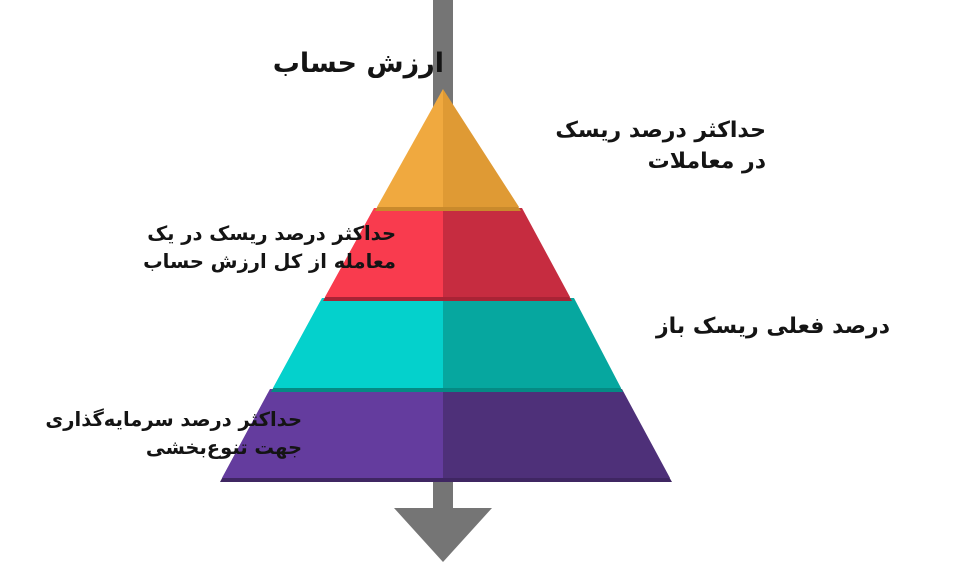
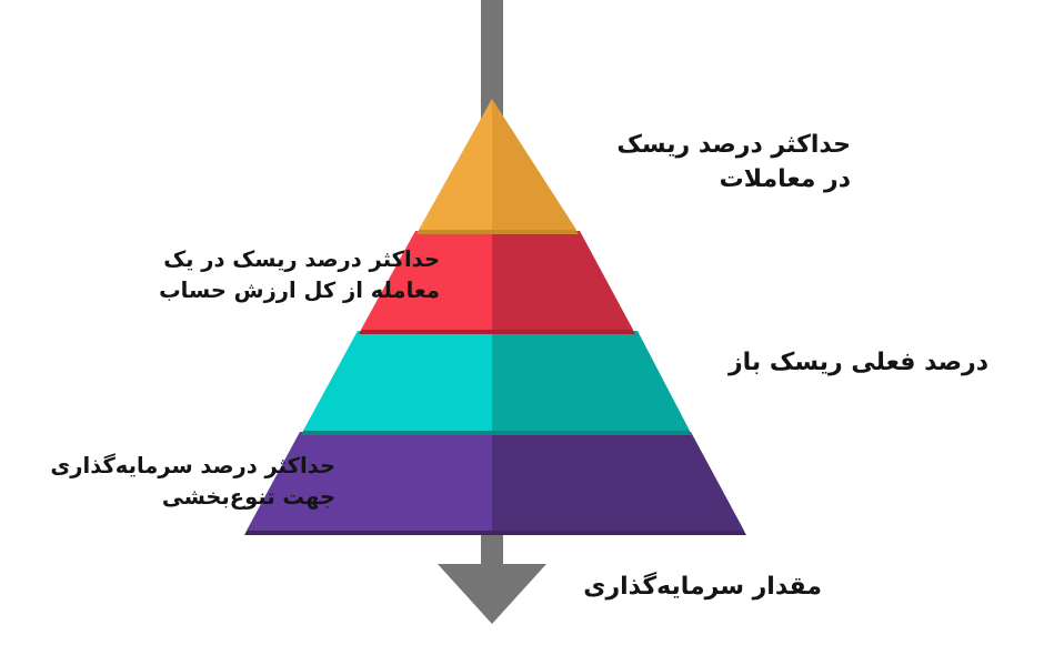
- ارزش حساب
  حداکثر درصد ریسک
  در معاملات
  حداکثر درصد ریسک در یک
  معامله از کل ارزش حساب
  درصد فعلی ریسک باز
  حداکثر درصد سرمایه‌گذاری
  جهت تنوع‌بخشی
+ مقدار سرمایه‌گذاری
